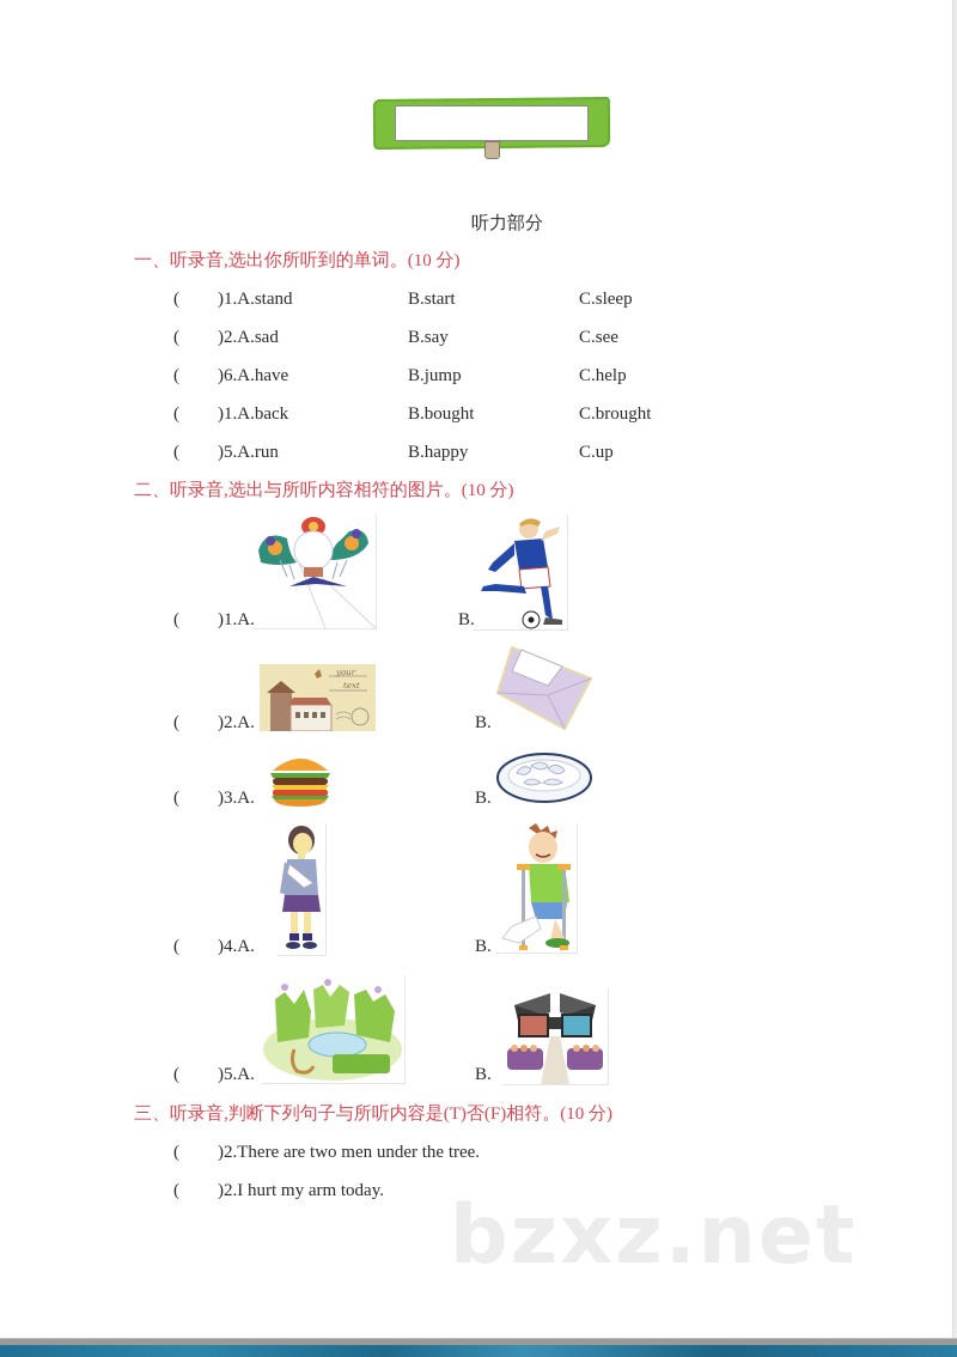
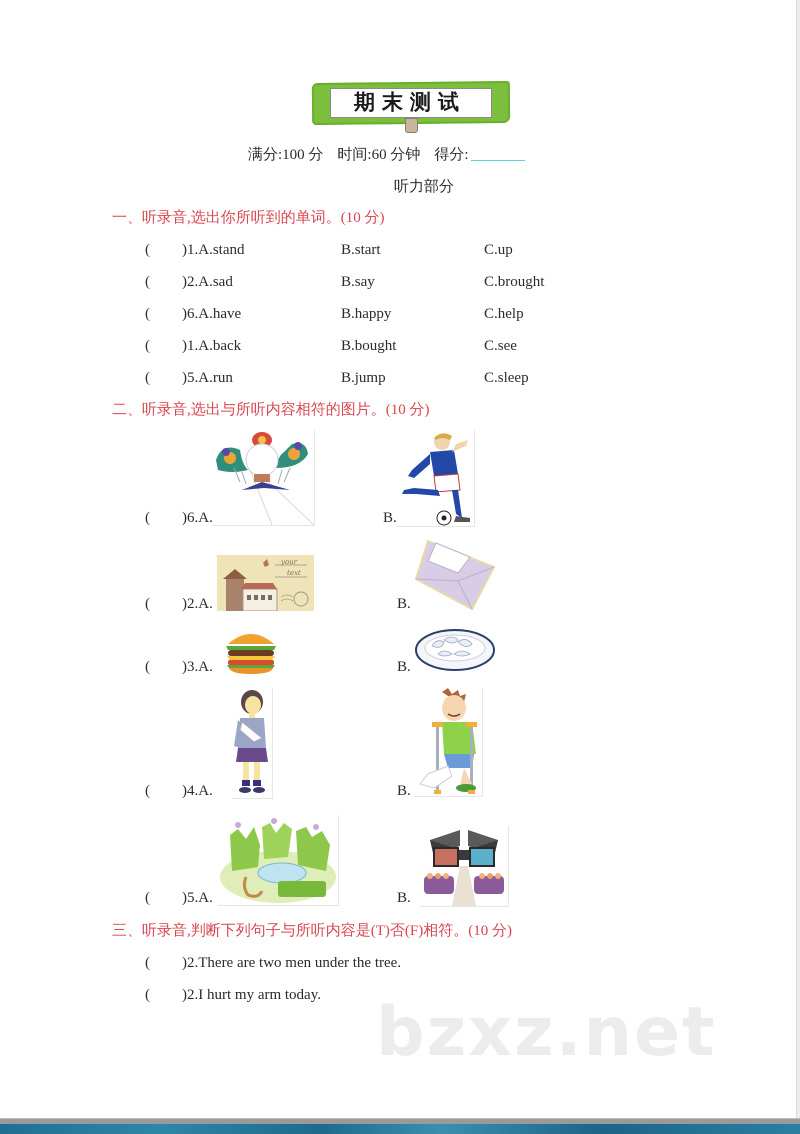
+ 期末测试
+ 满分:100 分 时间:60 分钟 得分:
  听力部分
  一、听录音,选出你所听到的单词。(10 分)
  (
  )1.A.stand
  B.start
- C.sleep
+ C.up
  (
  )2.A.sad
  B.say
- C.see
+ C.brought
  (
  )6.A.have
- B.jump
+ B.happy
  C.help
  (
  )1.A.back
  B.bought
- C.brought
+ C.see
  (
  )5.A.run
- B.happy
+ B.jump
- C.up
+ C.sleep
  二、听录音,选出与所听内容相符的图片。(10 分)
  (
- )1.A.
+ )6.A.
  B.
  your
  text
  (
  )2.A.
  B.
  (
  )3.A.
  B.
  (
  )4.A.
  B.
  (
  )5.A.
  B.
  三、听录音,判断下列句子与所听内容是(T)否(F)相符。(10 分)
  (
  )2.There are two men under the tree.
  (
  )2.I hurt my arm today.
